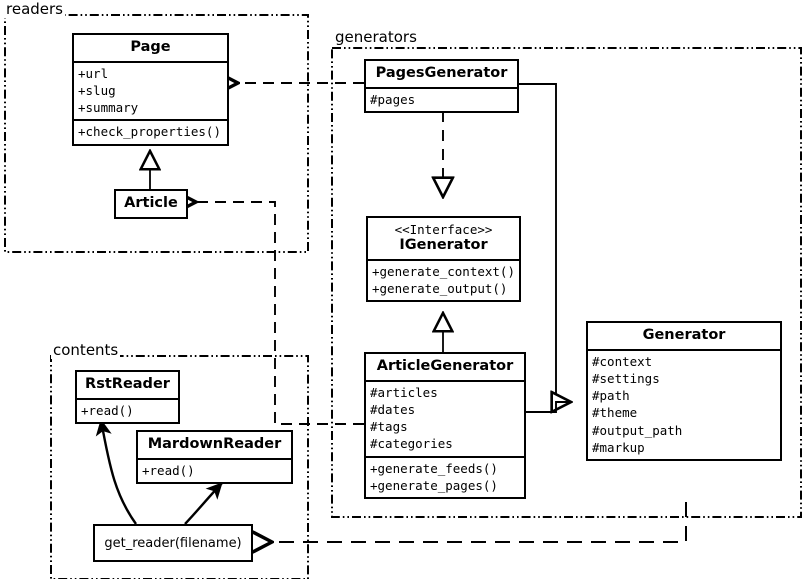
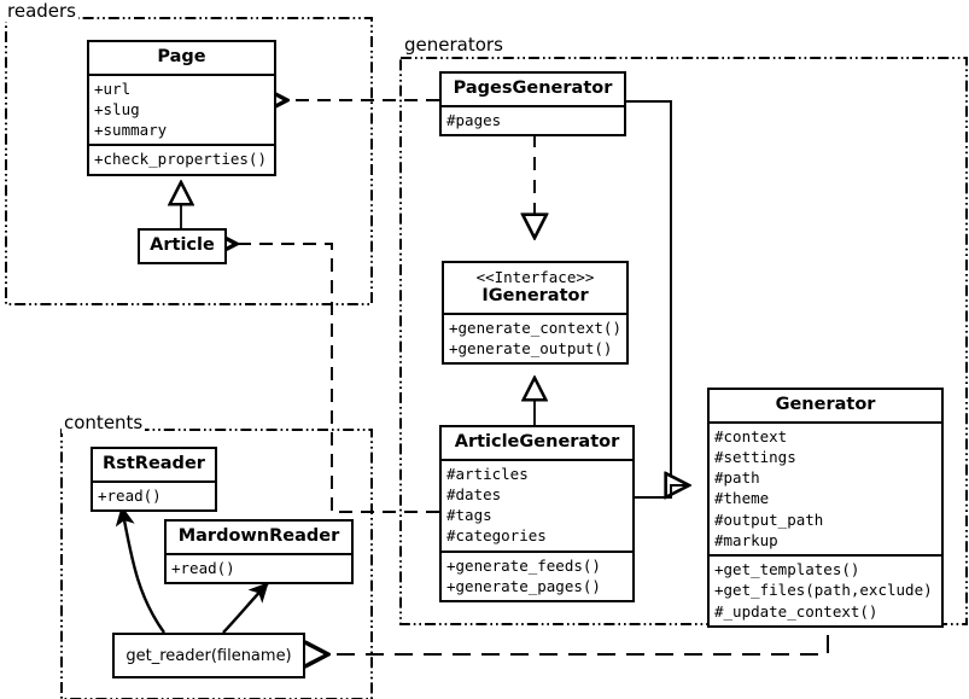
  readers
  generators
  contents
  Page
  +url
  +slug
  +summary
  +check_properties()
  Article
  PagesGenerator
  #pages
  <<Interface>>
  IGenerator
  +generate_context()
  +generate_output()
  ArticleGenerator
  #articles
  #dates
  #tags
  #categories
  +generate_feeds()
  +generate_pages()
  Generator
  #context
  #settings
  #path
  #theme
  #output_path
  #markup
+ +get_templates()
+ +get_files(path,exclude)
+ #_update_context()
  RstReader
  +read()
  MardownReader
  +read()
  get_reader(filename)
